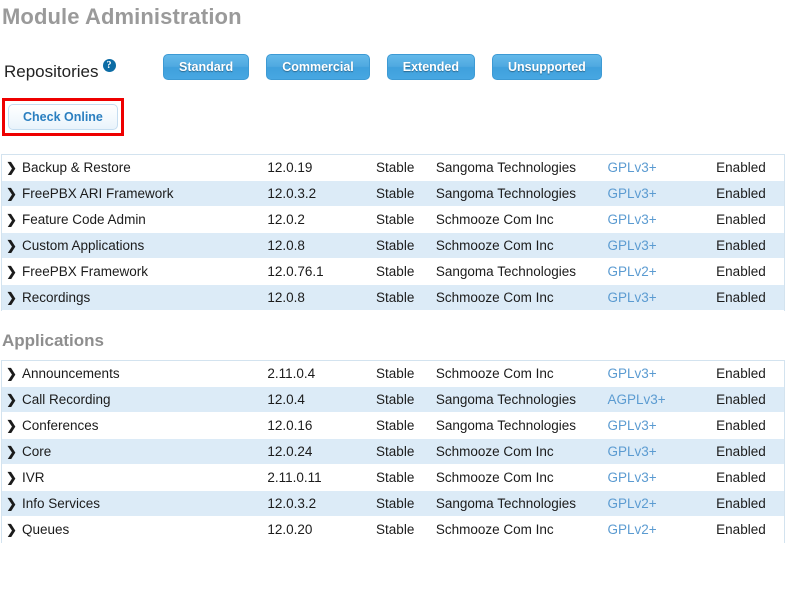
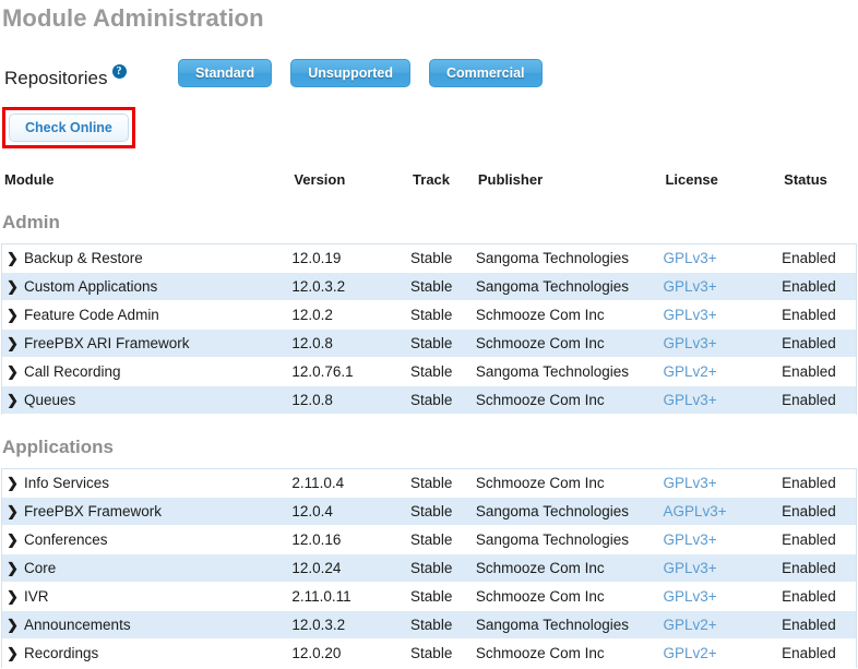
  Module Administration
  Repositories
  ?
  Standard
- Commercial
+ Unsupported
- Extended
- Unsupported
+ Commercial
  Check Online
+ Module
+ Version
+ Track
+ Publisher
+ License
+ Status
+ Admin
  ❯
  Backup & Restore
  12.0.19
  Stable
  Sangoma Technologies
  GPLv3+
  Enabled
  ❯
- FreePBX ARI Framework
+ Custom Applications
  12.0.3.2
  Stable
  Sangoma Technologies
  GPLv3+
  Enabled
  ❯
  Feature Code Admin
  12.0.2
  Stable
  Schmooze Com Inc
  GPLv3+
  Enabled
  ❯
- Custom Applications
+ FreePBX ARI Framework
  12.0.8
  Stable
  Schmooze Com Inc
  GPLv3+
  Enabled
  ❯
- FreePBX Framework
+ Call Recording
  12.0.76.1
  Stable
  Sangoma Technologies
  GPLv2+
  Enabled
  ❯
- Recordings
+ Queues
  12.0.8
  Stable
  Schmooze Com Inc
  GPLv3+
  Enabled
  Applications
  ❯
- Announcements
+ Info Services
  2.11.0.4
  Stable
  Schmooze Com Inc
  GPLv3+
  Enabled
  ❯
- Call Recording
+ FreePBX Framework
  12.0.4
  Stable
  Sangoma Technologies
  AGPLv3+
  Enabled
  ❯
  Conferences
  12.0.16
  Stable
  Sangoma Technologies
  GPLv3+
  Enabled
  ❯
  Core
  12.0.24
  Stable
  Schmooze Com Inc
  GPLv3+
  Enabled
  ❯
  IVR
  2.11.0.11
  Stable
  Schmooze Com Inc
  GPLv3+
  Enabled
  ❯
- Info Services
+ Announcements
  12.0.3.2
  Stable
  Sangoma Technologies
  GPLv2+
  Enabled
  ❯
- Queues
+ Recordings
  12.0.20
  Stable
  Schmooze Com Inc
  GPLv2+
  Enabled
